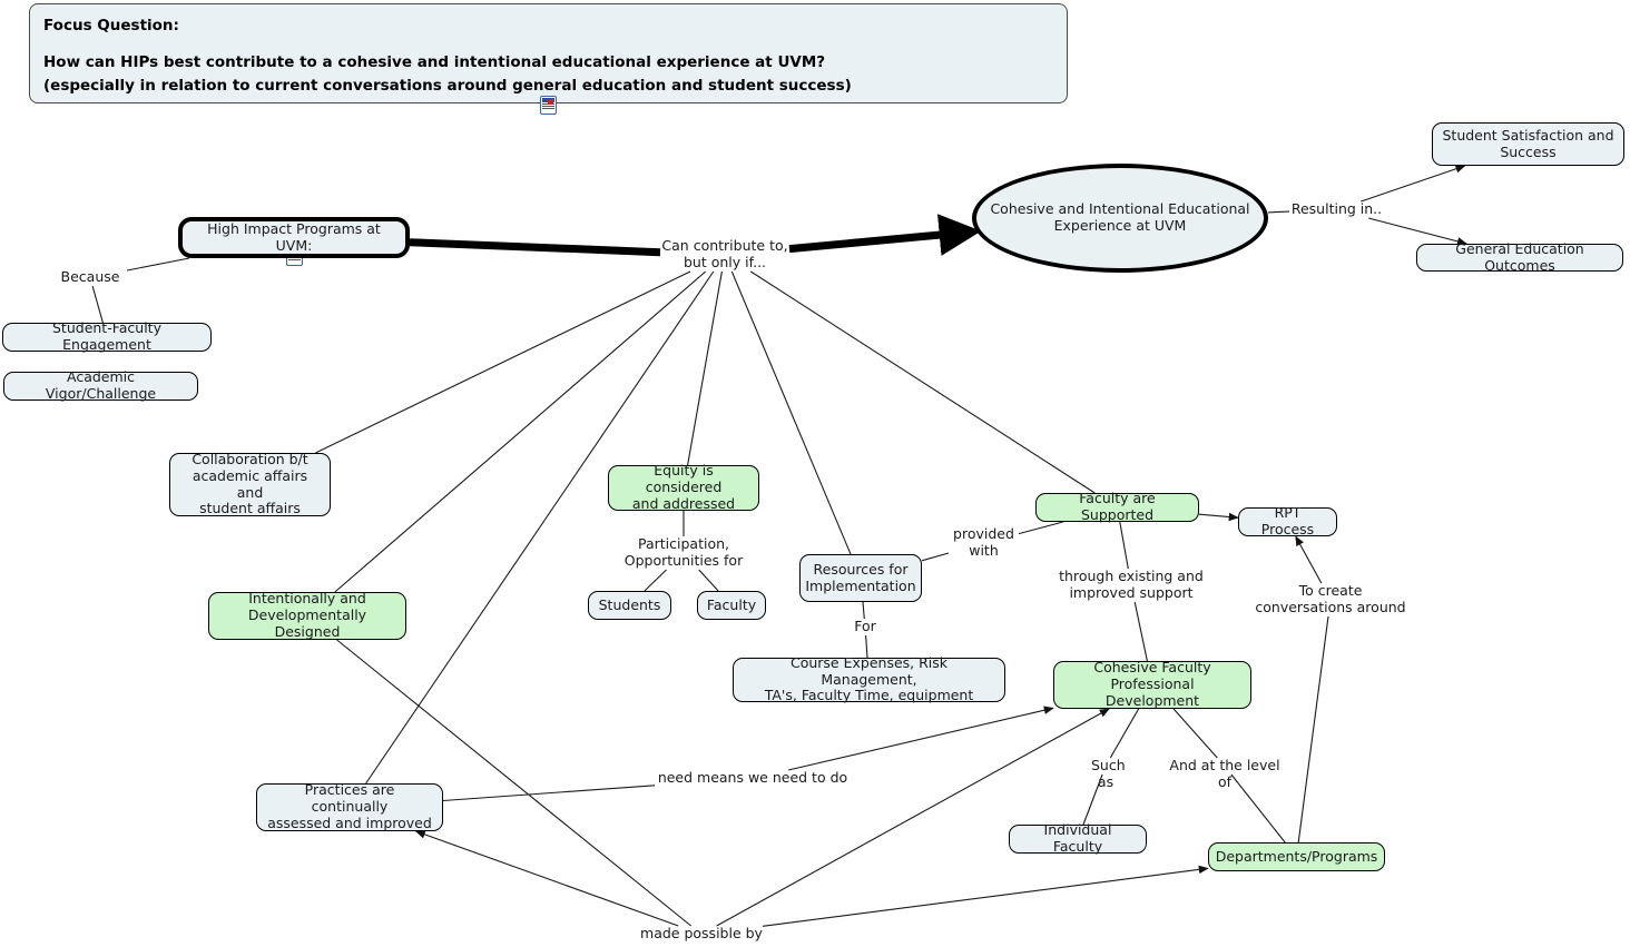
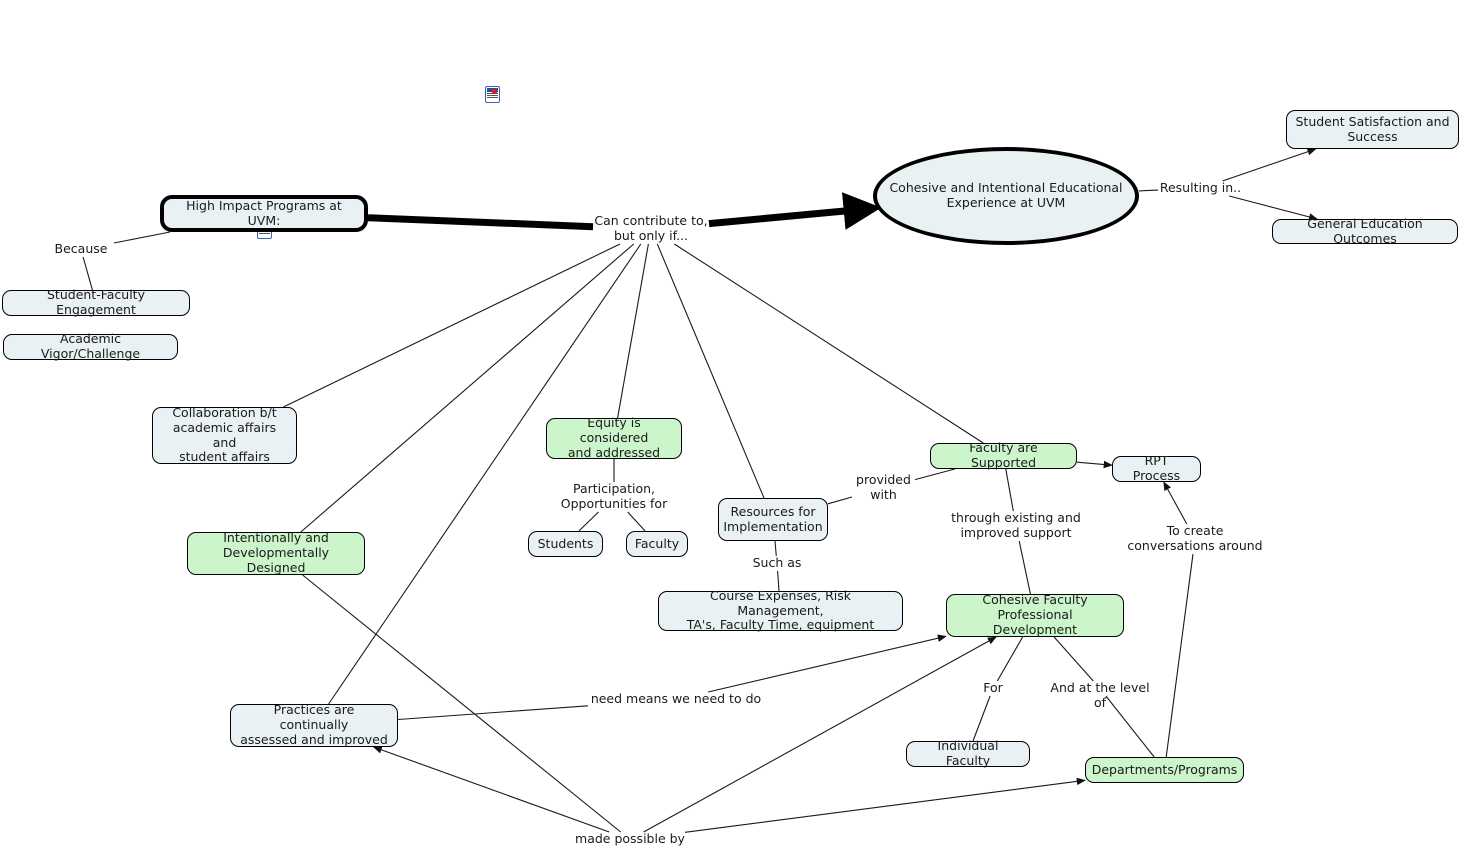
- Focus Question:
- How can HIPs best contribute to a cohesive and intentional educational experience at UVM?
- (especially in relation to current conversations around general education and student success)
  High Impact Programs at UVM:
  Cohesive and Intentional Educational
  Experience at UVM
  Student Satisfaction and
  Success
  General Education Outcomes
  Student-Faculty Engagement
  Academic Vigor/Challenge
  Collaboration b/t
  academic affairs and
  student affairs
  Equity is considered
  and addressed
  Students
  Faculty
  Resources for
  Implementation
  Course Expenses, Risk Management,
  TA's, Faculty Time, equipment
  Faculty are Supported
  RPT Process
  Cohesive Faculty
  Professional Development
  Intentionally and
  Developmentally Designed
  Practices are continually
  assessed and improved
  Individual Faculty
  Departments/Programs
  Can contribute to,
  but only if...
  Resulting in..
  Because
  Participation,
  Opportunities for
- For
+ Such as
  provided
  with
  through existing and
  improved support
  To create
  conversations around
- Such as
+ For
  And at the level of
  need means we need to do
  made possible by
